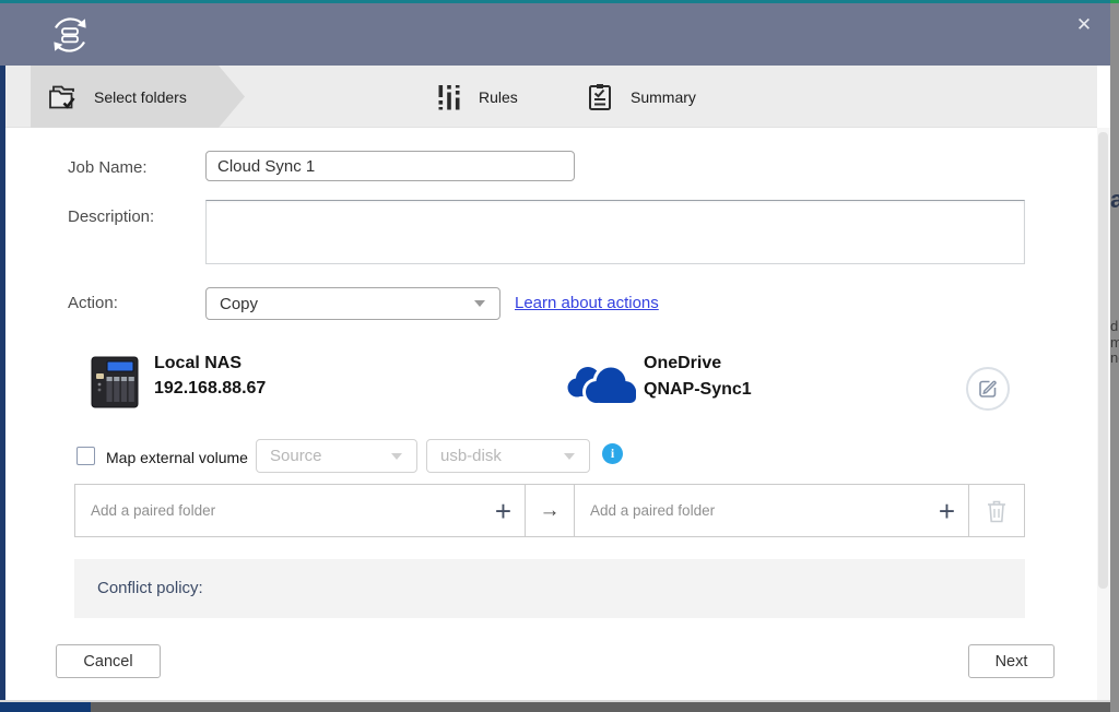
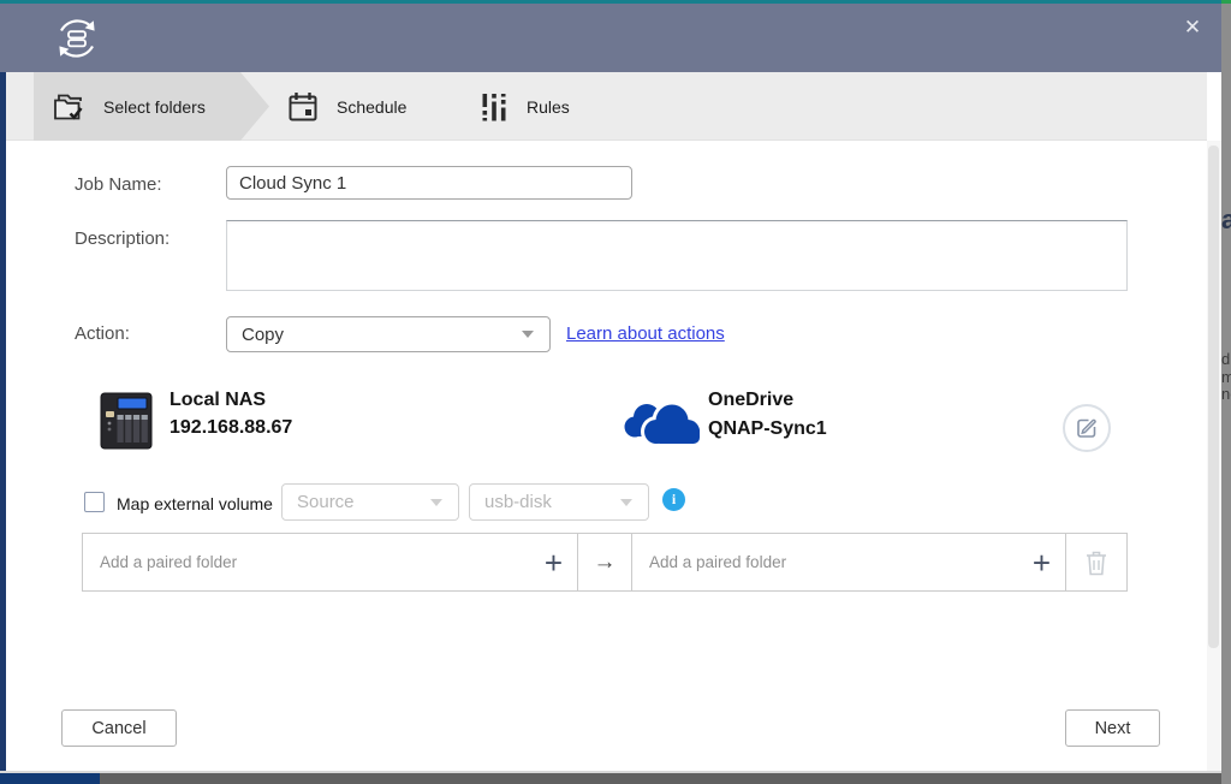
  ✕
  Select folders
+ Schedule
  Rules
- Summary
  Job Name:
  Cloud Sync 1
  Description:
  Action:
  Copy
  Learn about actions
  Local NAS
  192.168.88.67
  OneDrive
  QNAP-Sync1
  Map external volume
  Source
  usb-disk
  i
  Add a paired folder
  +
  →
  Add a paired folder
  +
- Conflict policy:
  Cancel
  Next
  a
  m
